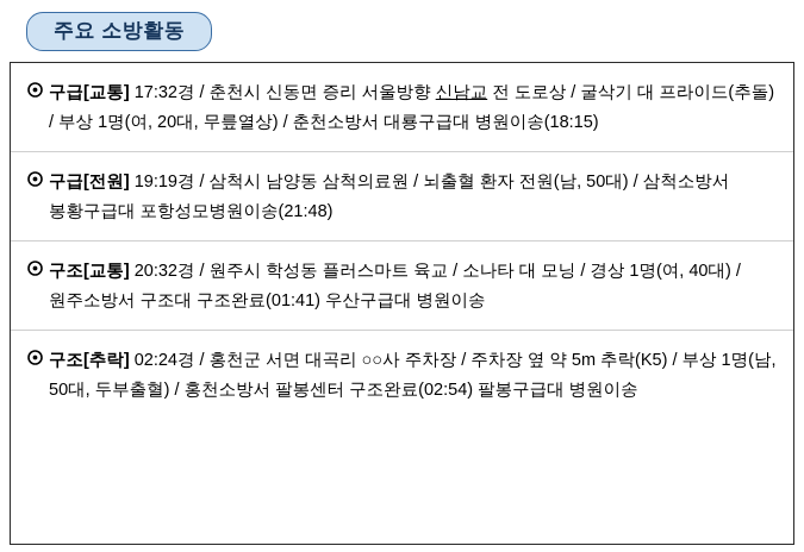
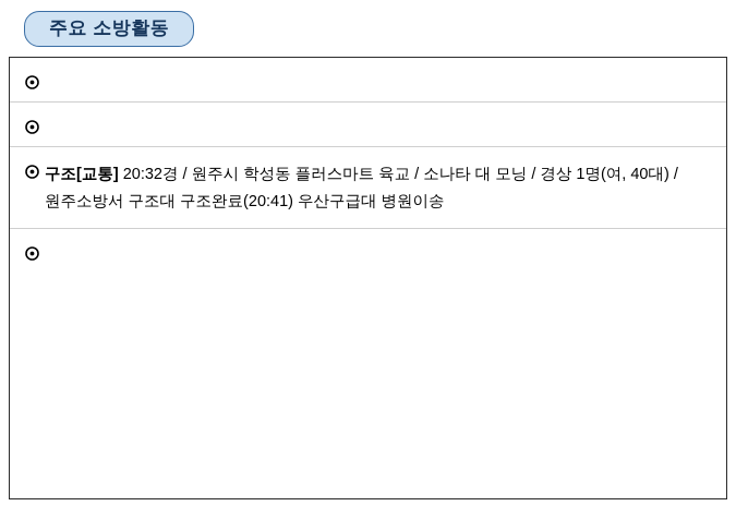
  주요 소방활동
- 구급[교통] 17:32경 / 춘천시 신동면 증리 서울방향 신남교 전 도로상 / 굴삭기 대 프라이드(추돌) / 부상 1명(여, 20대, 무릎열상) / 춘천소방서 대룡구급대 병원이송(18:15)
- 구급[전원] 19:19경 / 삼척시 남양동 삼척의료원 / 뇌출혈 환자 전원(남, 50대) / 삼척소방서 봉황구급대 포항성모병원이송(21:48)
- 구조[교통] 20:32경 / 원주시 학성동 플러스마트 육교 / 소나타 대 모닝 / 경상 1명(여, 40대) / 원주소방서 구조대 구조완료(01:41) 우산구급대 병원이송
+ 구조[교통] 20:32경 / 원주시 학성동 플러스마트 육교 / 소나타 대 모닝 / 경상 1명(여, 40대) / 원주소방서 구조대 구조완료(20:41) 우산구급대 병원이송
- 구조[추락] 02:24경 / 홍천군 서면 대곡리 ○○사 주차장 / 주차장 옆 약 5m 추락(K5) / 부상 1명(남, 50대, 두부출혈) / 홍천소방서 팔봉센터 구조완료(02:54) 팔봉구급대 병원이송
